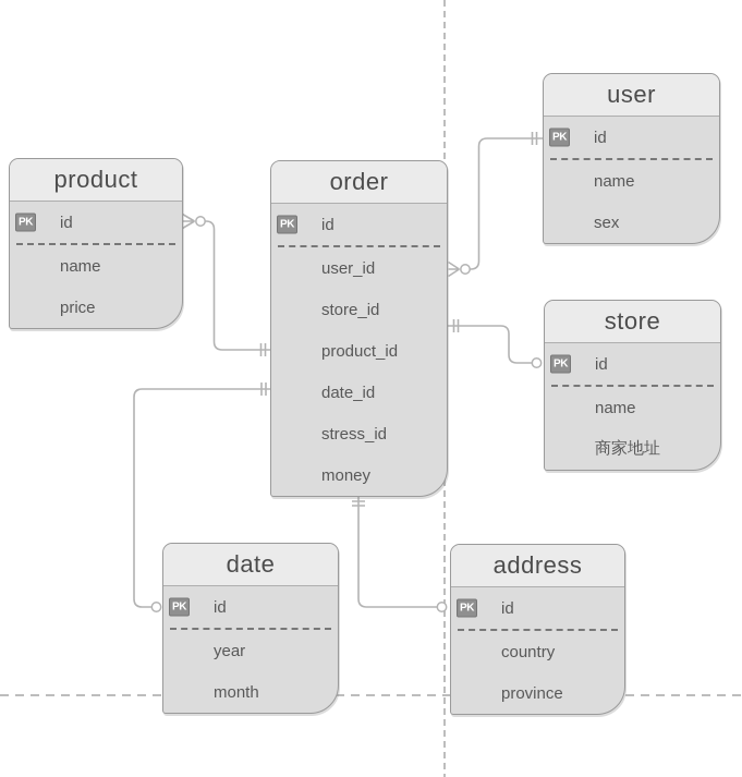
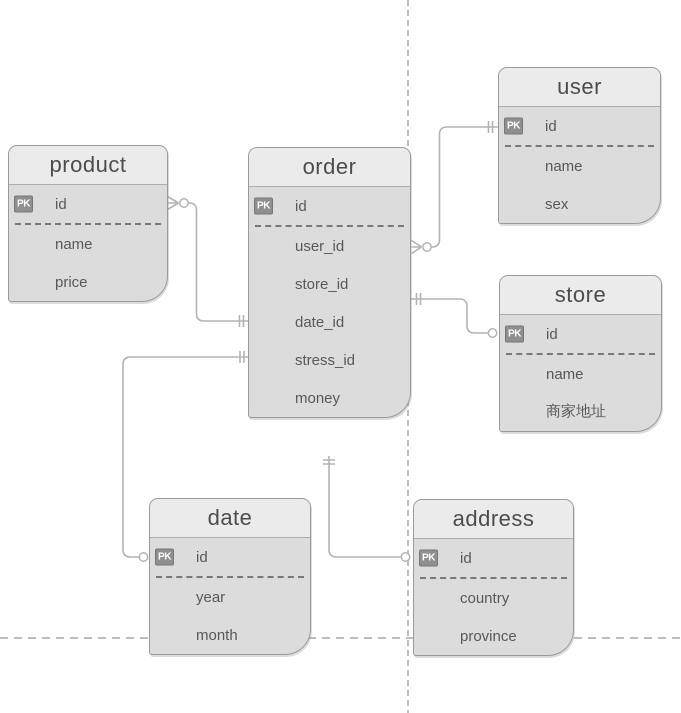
  product
  PK
  id
  name
  price
  order
  PK
  id
  user_id
  store_id
- product_id
  date_id
  stress_id
  money
  user
  PK
  id
  name
  sex
  store
  PK
  id
  name
  商家地址
  date
  PK
  id
  year
  month
  address
  PK
  id
  country
  province
